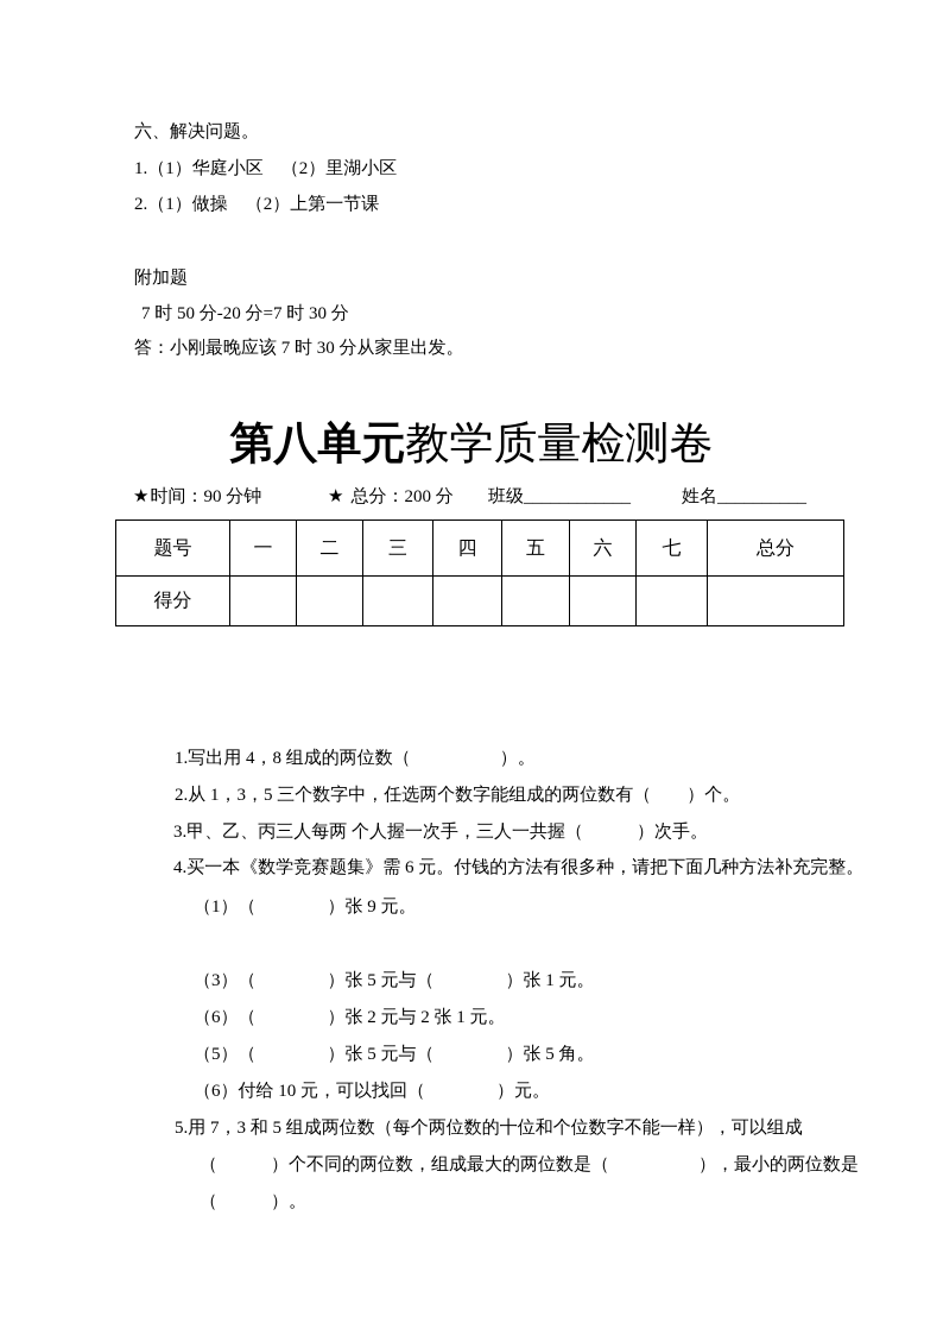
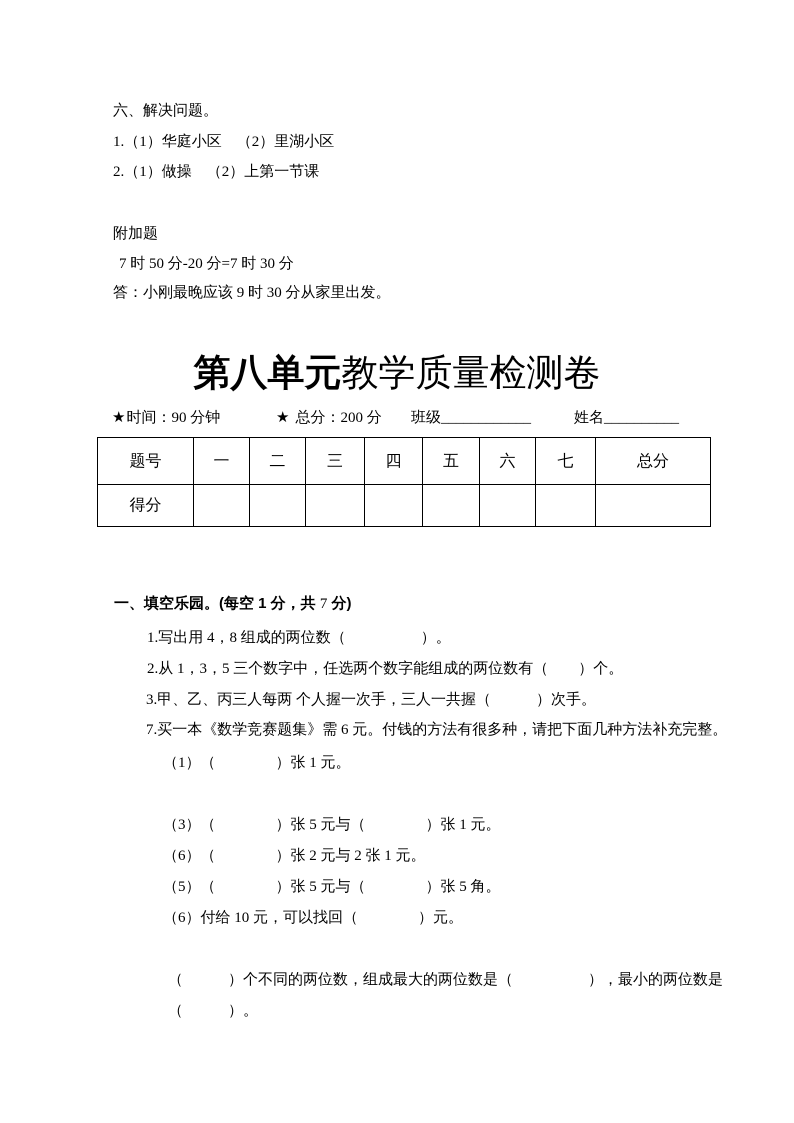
  六、解决问题。
  1.（1）华庭小区 （2）里湖小区
  2.（1）做操 （2）上第一节课
  附加题
  7 时 50 分-20 分=7 时 30 分
- 答：小刚最晚应该 7 时 30 分从家里出发。
+ 答：小刚最晚应该 9 时 30 分从家里出发。
  第八单元教学质量检测卷
  ★时间：90 分钟
  ★ 总分：200 分
  班级____________
  姓名__________
  题号	一	二	三	四	五	六	七	总分
  得分
+ 一、填空乐园。(每空 1 分，共 7 分)
  1.写出用 4，8 组成的两位数（ ）。
  2.从 1，3，5 三个数字中，任选两个数字能组成的两位数有（ ）个。
  3.甲、乙、丙三人每两 个人握一次手，三人一共握（ ）次手。
- 4.买一本《数学竞赛题集》需 6 元。付钱的方法有很多种，请把下面几种方法补充完整。
+ 7.买一本《数学竞赛题集》需 6 元。付钱的方法有很多种，请把下面几种方法补充完整。
- （1）（ ）张 9 元。
+ （1）（ ）张 1 元。
  （3）（ ）张 5 元与（ ）张 1 元。
  （6）（ ）张 2 元与 2 张 1 元。
  （5）（ ）张 5 元与（ ）张 5 角。
  （6）付给 10 元，可以找回（ ）元。
- 5.用 7，3 和 5 组成两位数（每个两位数的十位和个位数字不能一样），可以组成
  （ ）个不同的两位数，组成最大的两位数是（ ），最小的两位数是
  （ ）。
